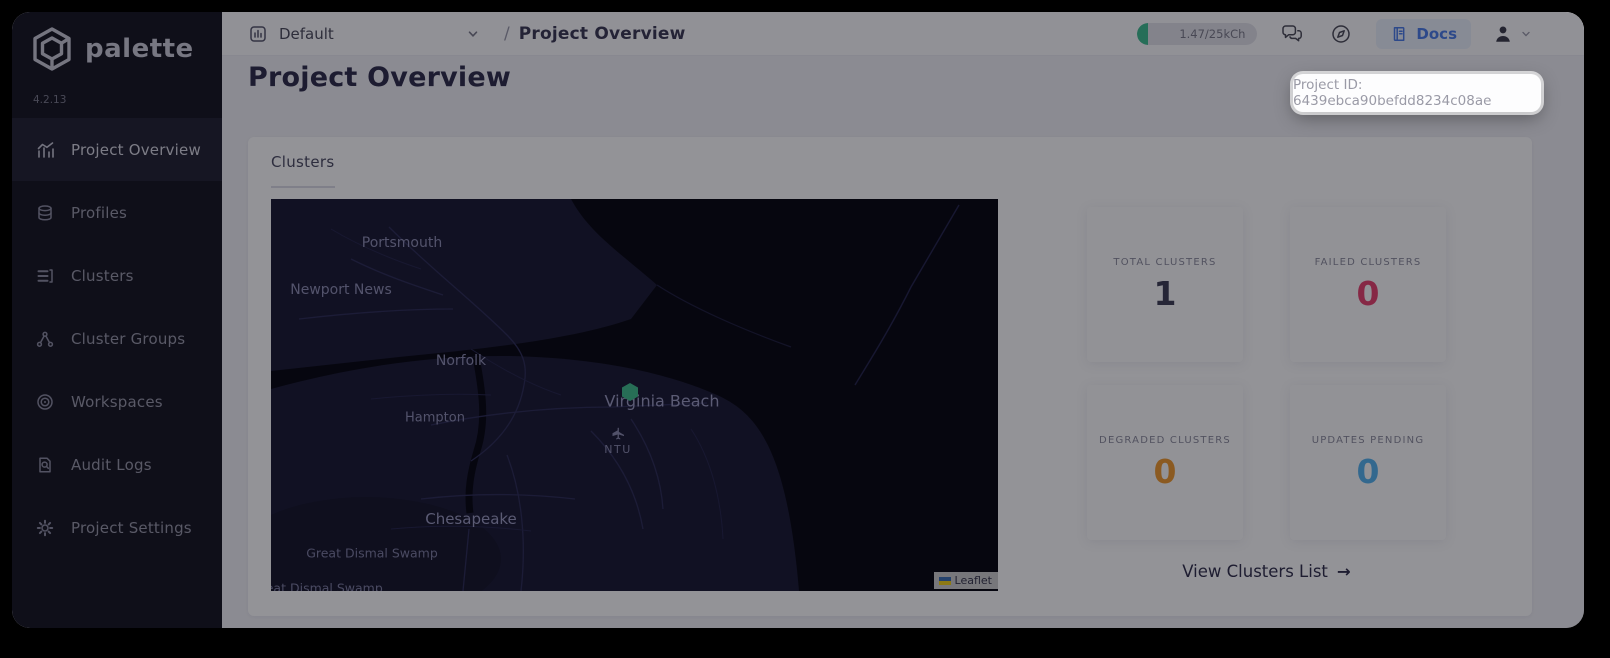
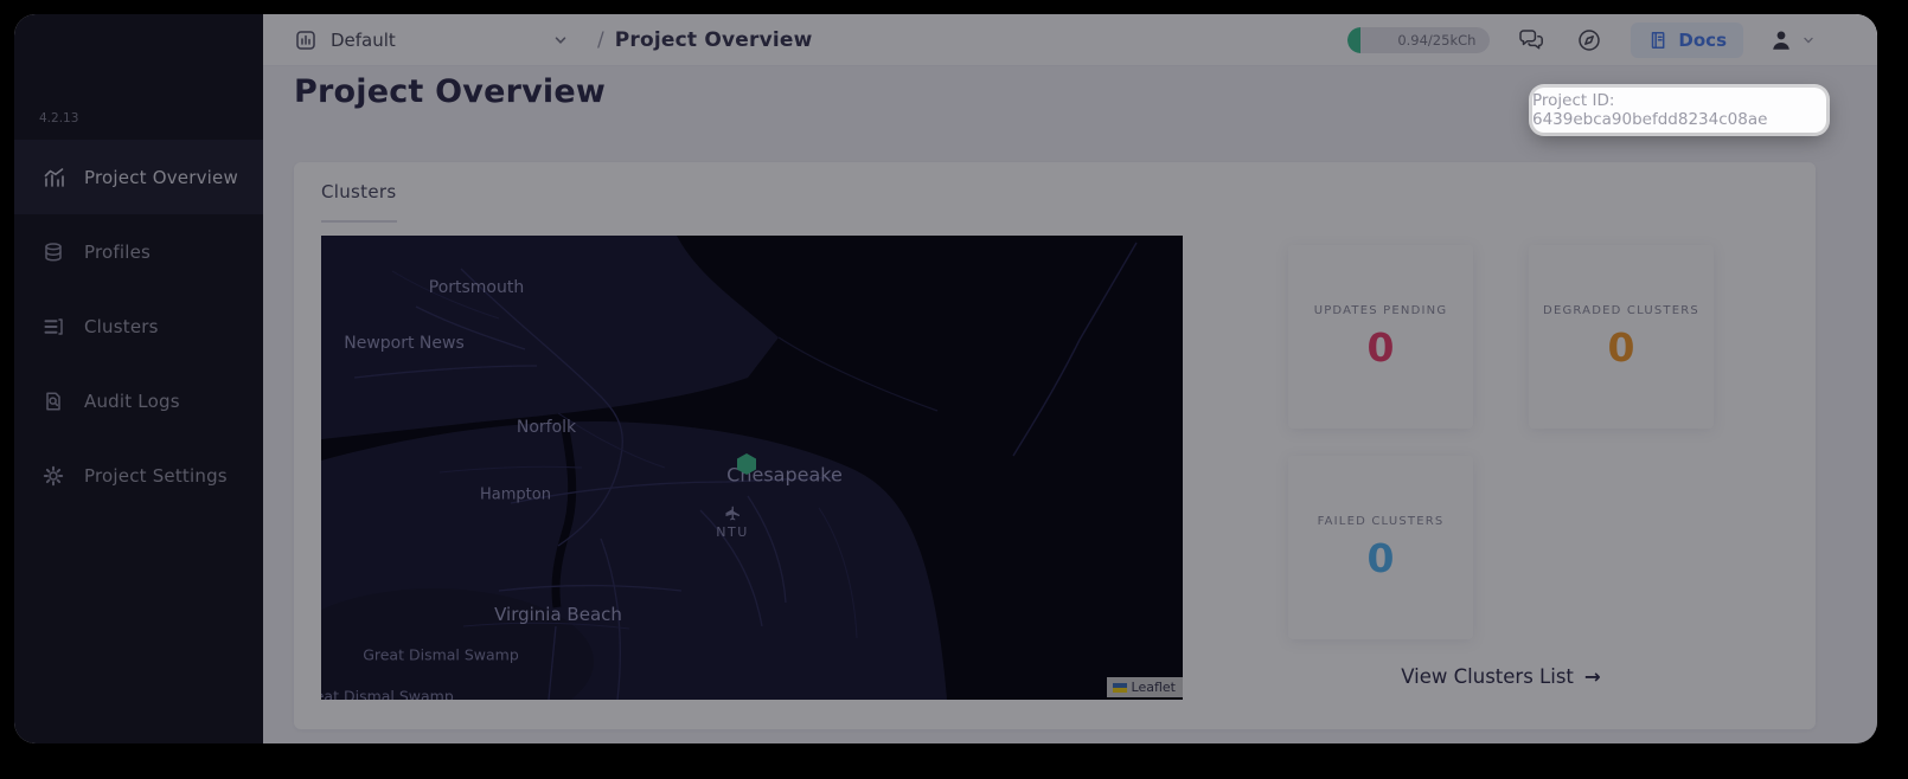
- palette
  4.2.13
  Project Overview
  Profiles
  Clusters
- Cluster Groups
- Workspaces
  Audit Logs
  Project Settings
  Default
  /
  Project Overview
- 1.47/25kCh
+ 0.94/25kCh
  Docs
  Project Overview
  Clusters
  Portsmouth
  Newport News
  Norfolk
- Virginia Beach
+ Chesapeake
  Hampton
- Chesapeake
+ Virginia Beach
  Great Dismal Swamp
  at Dismal Swamp
  NTU
  Leaflet
- TOTAL CLUSTERS
- 1
- FAILED CLUSTERS
+ UPDATES PENDING
  0
  DEGRADED CLUSTERS
  0
- UPDATES PENDING
+ FAILED CLUSTERS
  0
  View Clusters List →
  Project ID: 6439ebca90befdd8234c08ae
